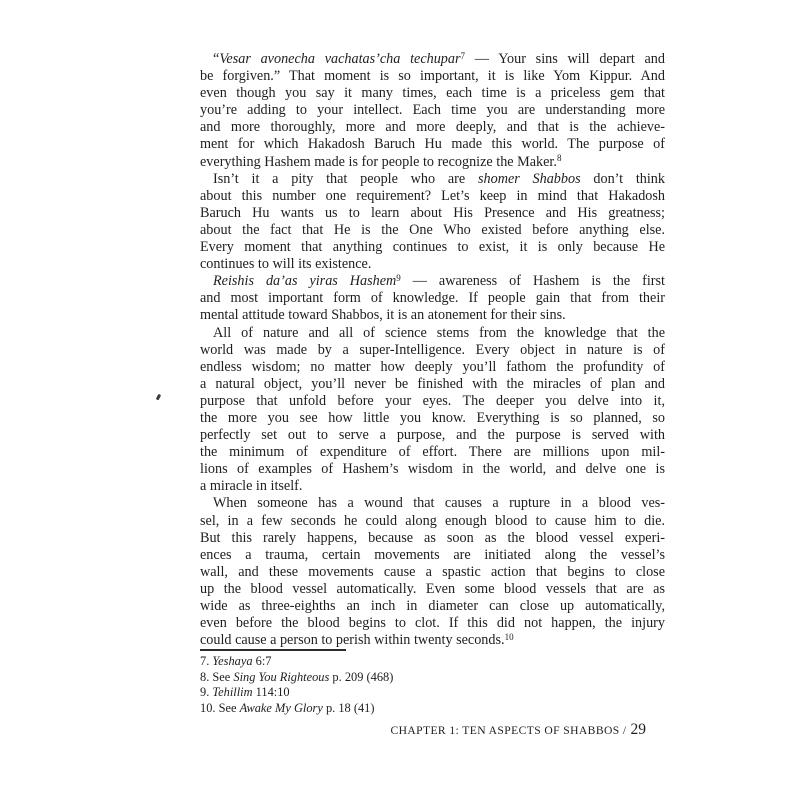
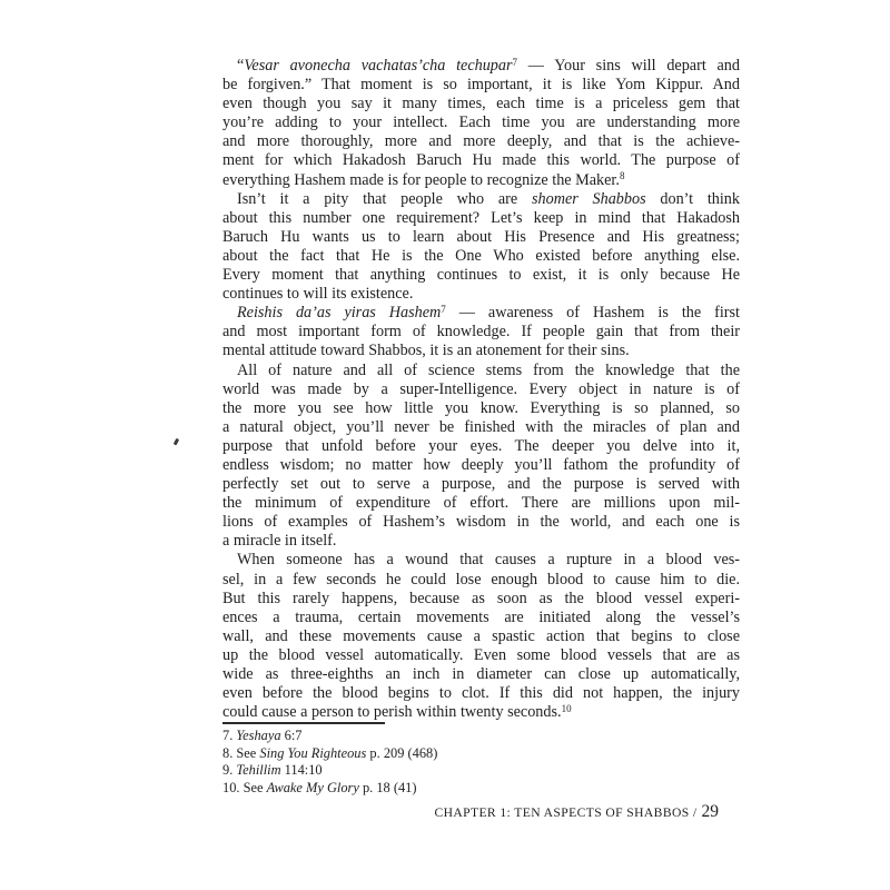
  “Vesar avonecha vachatas’cha techupar7 — Your sins will depart and
  be forgiven.” That moment is so important, it is like Yom Kippur. And
  even though you say it many times, each time is a priceless gem that
  you’re adding to your intellect. Each time you are understanding more
  and more thoroughly, more and more deeply, and that is the achieve-
  ment for which Hakadosh Baruch Hu made this world. The purpose of
  everything Hashem made is for people to recognize the Maker.8
  Isn’t it a pity that people who are shomer Shabbos don’t think
  about this number one requirement? Let’s keep in mind that Hakadosh
  Baruch Hu wants us to learn about His Presence and His greatness;
  about the fact that He is the One Who existed before anything else.
  Every moment that anything continues to exist, it is only because He
  continues to will its existence.
- Reishis da’as yiras Hashem9 — awareness of Hashem is the first
+ Reishis da’as yiras Hashem7 — awareness of Hashem is the first
  and most important form of knowledge. If people gain that from their
  mental attitude toward Shabbos, it is an atonement for their sins.
  All of nature and all of science stems from the knowledge that the
  world was made by a super-Intelligence. Every object in nature is of
- endless wisdom; no matter how deeply you’ll fathom the profundity of
+ the more you see how little you know. Everything is so planned, so
  a natural object, you’ll never be finished with the miracles of plan and
  purpose that unfold before your eyes. The deeper you delve into it,
- the more you see how little you know. Everything is so planned, so
+ endless wisdom; no matter how deeply you’ll fathom the profundity of
  perfectly set out to serve a purpose, and the purpose is served with
  the minimum of expenditure of effort. There are millions upon mil-
- lions of examples of Hashem’s wisdom in the world, and delve one is
+ lions of examples of Hashem’s wisdom in the world, and each one is
  a miracle in itself.
  When someone has a wound that causes a rupture in a blood ves-
- sel, in a few seconds he could along enough blood to cause him to die.
+ sel, in a few seconds he could lose enough blood to cause him to die.
  But this rarely happens, because as soon as the blood vessel experi-
  ences a trauma, certain movements are initiated along the vessel’s
  wall, and these movements cause a spastic action that begins to close
  up the blood vessel automatically. Even some blood vessels that are as
  wide as three-eighths an inch in diameter can close up automatically,
  even before the blood begins to clot. If this did not happen, the injury
  could cause a person to perish within twenty seconds.10
  7. Yeshaya 6:7
  8. See Sing You Righteous p. 209 (468)
  9. Tehillim 114:10
  10. See Awake My Glory p. 18 (41)
  CHAPTER 1: TEN ASPECTS OF SHABBOS / 29
